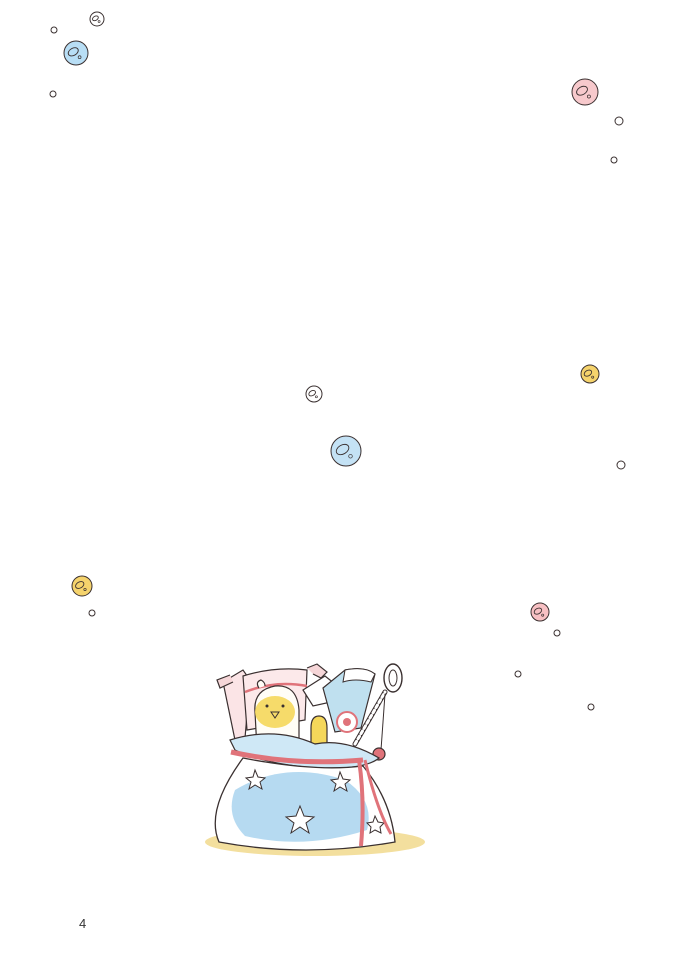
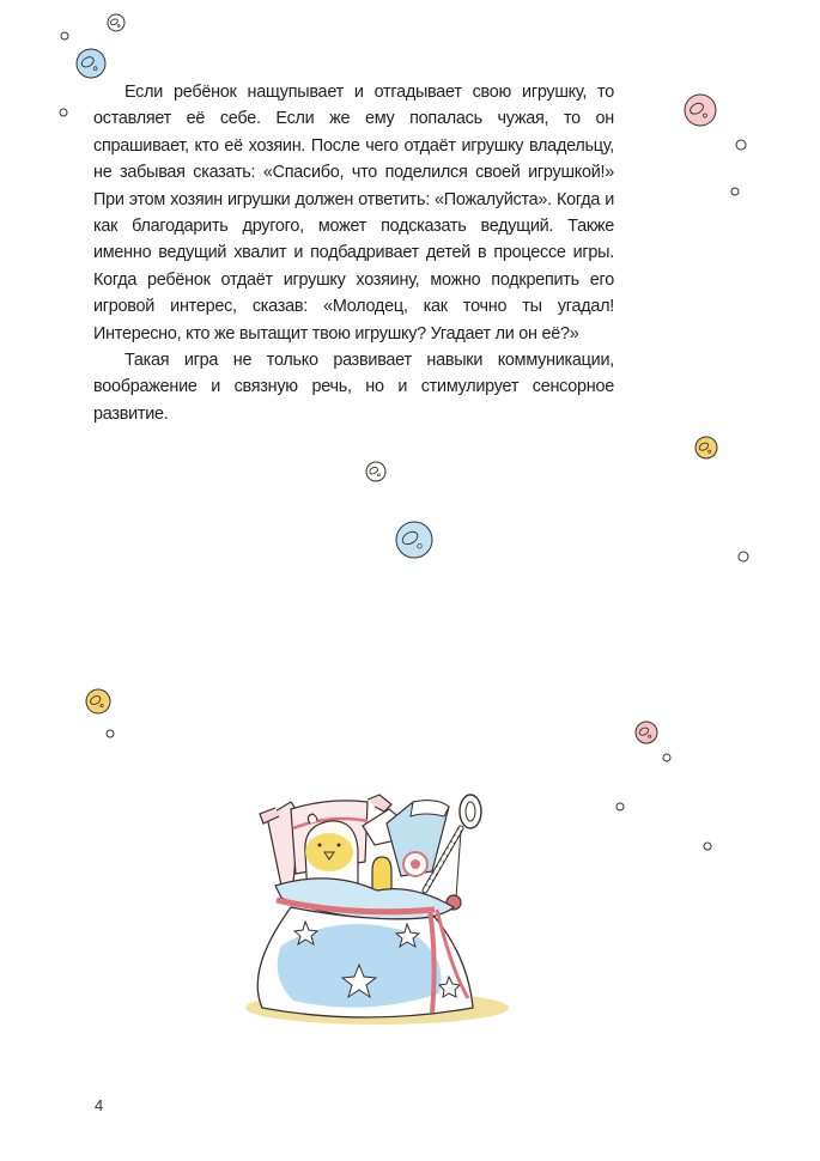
+ Если ребёнок нащупывает и отгадывает свою игрушку, то оставляет её себе. Если же ему попалась чужая, то он спрашивает, кто её хозяин. После чего отдаёт игрушку владельцу, не забывая сказать: «Спасибо, что поделился своей игрушкой!» При этом хозяин игрушки должен ответить: «Пожалуйста». Когда и как благодарить другого, может подсказать ведущий. Также именно ведущий хвалит и подбадривает детей в процессе игры. Когда ребёнок отдаёт игрушку хозяину, можно подкрепить его игровой интерес, сказав: «Молодец, как точно ты угадал! Интересно, кто же вытащит твою игрушку? Угадает ли он её?»
+ Такая игра не только развивает навыки коммуникации, воображение и связную речь, но и стимулирует сенсорное развитие.
  4
